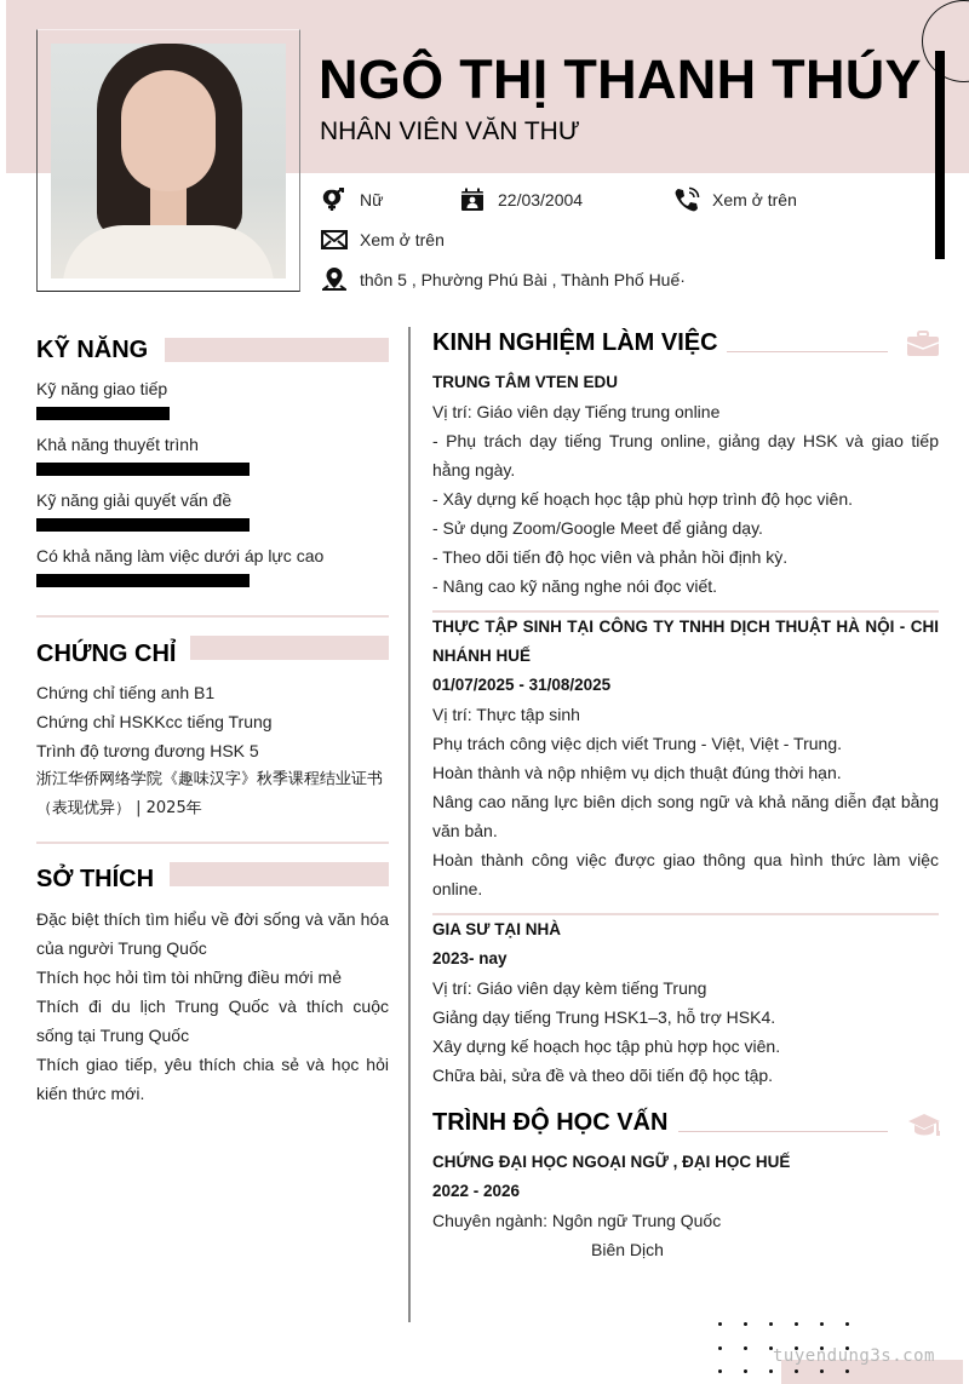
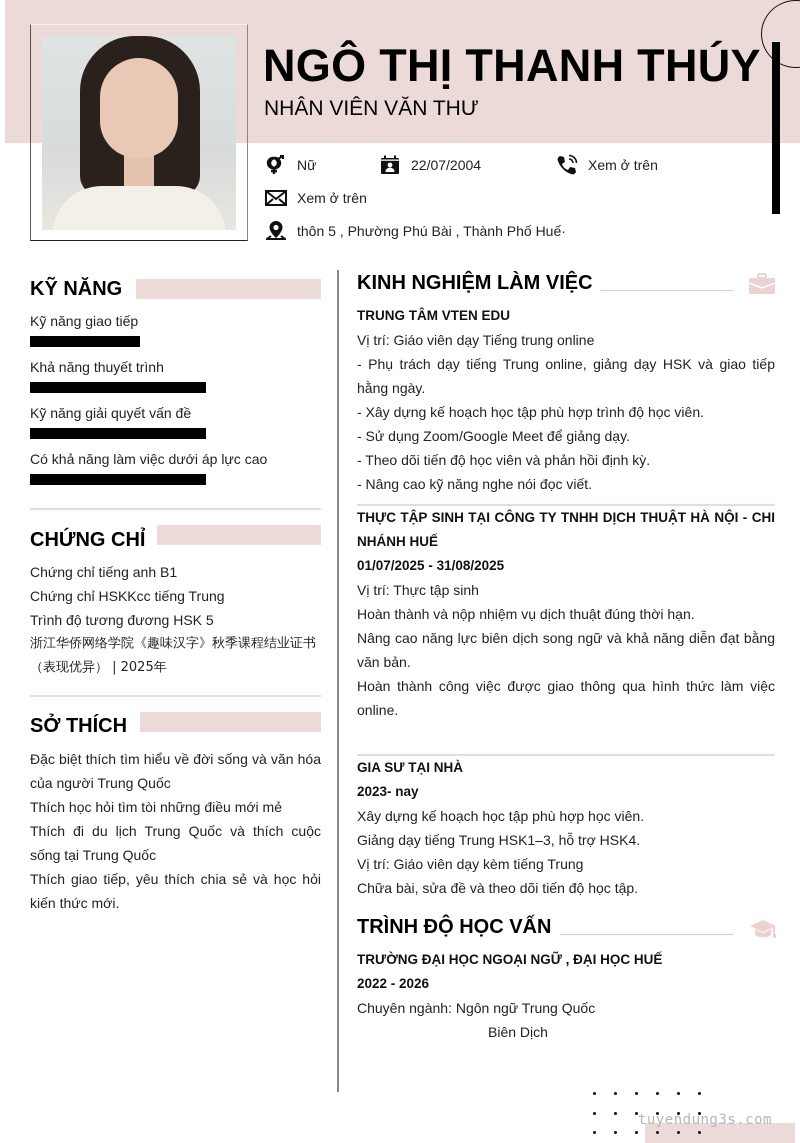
  NGÔ THỊ THANH THÚY
  NHÂN VIÊN VĂN THƯ
  Nữ
- 22/03/2004
+ 22/07/2004
  Xem ở trên
  Xem ở trên
  thôn 5 , Phường Phú Bài , Thành Phố Huế·
  KỸ NĂNG
  Kỹ năng giao tiếp
  Khả năng thuyết trình
  Kỹ năng giải quyết vấn đề
  Có khả năng làm việc dưới áp lực cao
  CHỨNG CHỈ
  Chứng chỉ tiếng anh B1
  Chứng chỉ HSKKcc tiếng Trung
  Trình độ tương đương HSK 5
  浙江华侨网络学院《趣味汉字》秋季课程结业证书（表现优异） | 2025年
  SỞ THÍCH
  Đặc biệt thích tìm hiểu về đời sống và văn hóa của người Trung Quốc
  Thích học hỏi tìm tòi những điều mới mẻ
  Thích đi du lịch Trung Quốc và thích cuộc sống tại Trung Quốc
  Thích giao tiếp, yêu thích chia sẻ và học hỏi kiến thức mới.
  KINH NGHIỆM LÀM VIỆC
  TRUNG TÂM VTEN EDU
  Vị trí: Giáo viên dạy Tiếng trung online
  - Phụ trách dạy tiếng Trung online, giảng dạy HSK và giao tiếp hằng ngày.
  - Xây dựng kế hoạch học tập phù hợp trình độ học viên.
  - Sử dụng Zoom/Google Meet để giảng dạy.
  - Theo dõi tiến độ học viên và phản hồi định kỳ.
  - Nâng cao kỹ năng nghe nói đọc viết.
  THỰC TẬP SINH TẠI CÔNG TY TNHH DỊCH THUẬT HÀ NỘI - CHI NHÁNH HUẾ
  01/07/2025 - 31/08/2025
  Vị trí: Thực tập sinh
- Phụ trách công việc dịch viết Trung - Việt, Việt - Trung.
  Hoàn thành và nộp nhiệm vụ dịch thuật đúng thời hạn.
  Nâng cao năng lực biên dịch song ngữ và khả năng diễn đạt bằng văn bản.
  Hoàn thành công việc được giao thông qua hình thức làm việc online.
  GIA SƯ TẠI NHÀ
  2023- nay
- Vị trí: Giáo viên dạy kèm tiếng Trung
+ Xây dựng kế hoạch học tập phù hợp học viên.
  Giảng dạy tiếng Trung HSK1–3, hỗ trợ HSK4.
- Xây dựng kế hoạch học tập phù hợp học viên.
+ Vị trí: Giáo viên dạy kèm tiếng Trung
  Chữa bài, sửa đề và theo dõi tiến độ học tập.
  TRÌNH ĐỘ HỌC VẤN
- CHỨNG ĐẠI HỌC NGOẠI NGỮ , ĐẠI HỌC HUẾ
+ TRƯỜNG ĐẠI HỌC NGOẠI NGỮ , ĐẠI HỌC HUẾ
  2022 - 2026
  Chuyên ngành: Ngôn ngữ Trung Quốc
  Biên Dịch
  tuyendung3s.com
